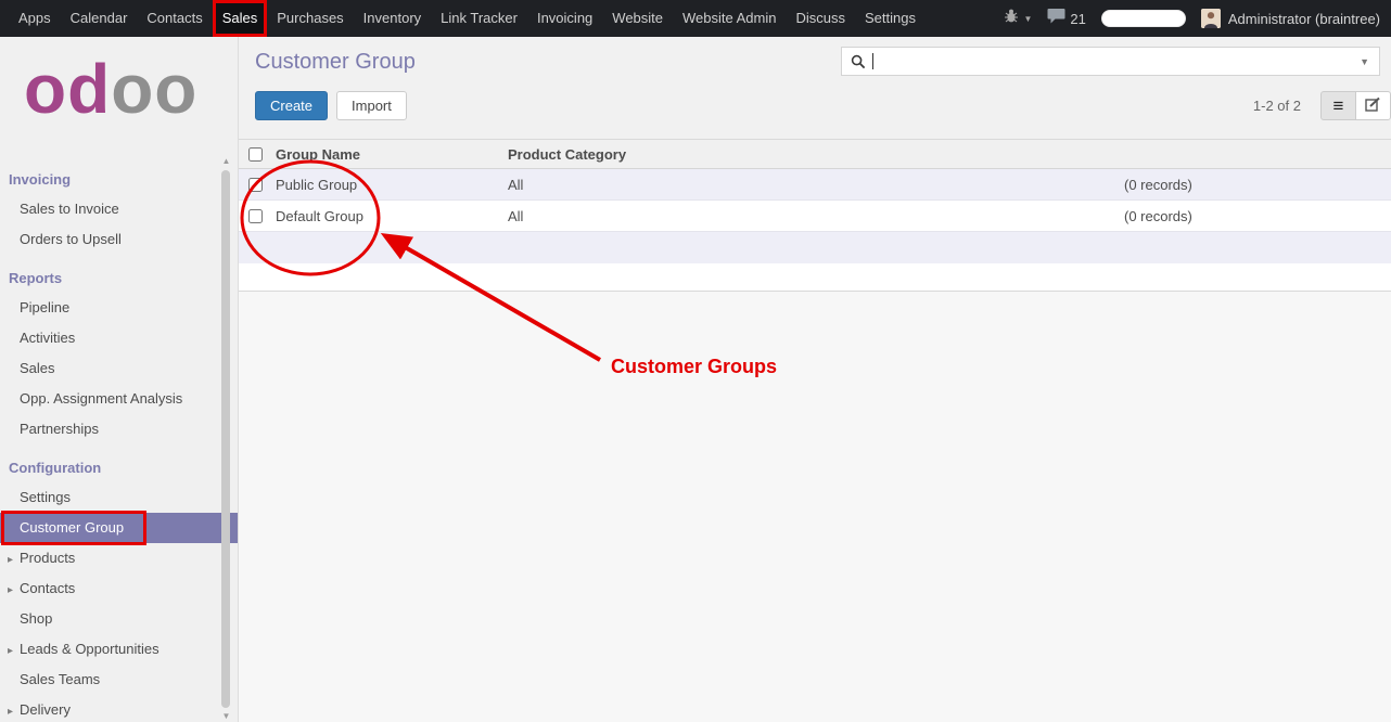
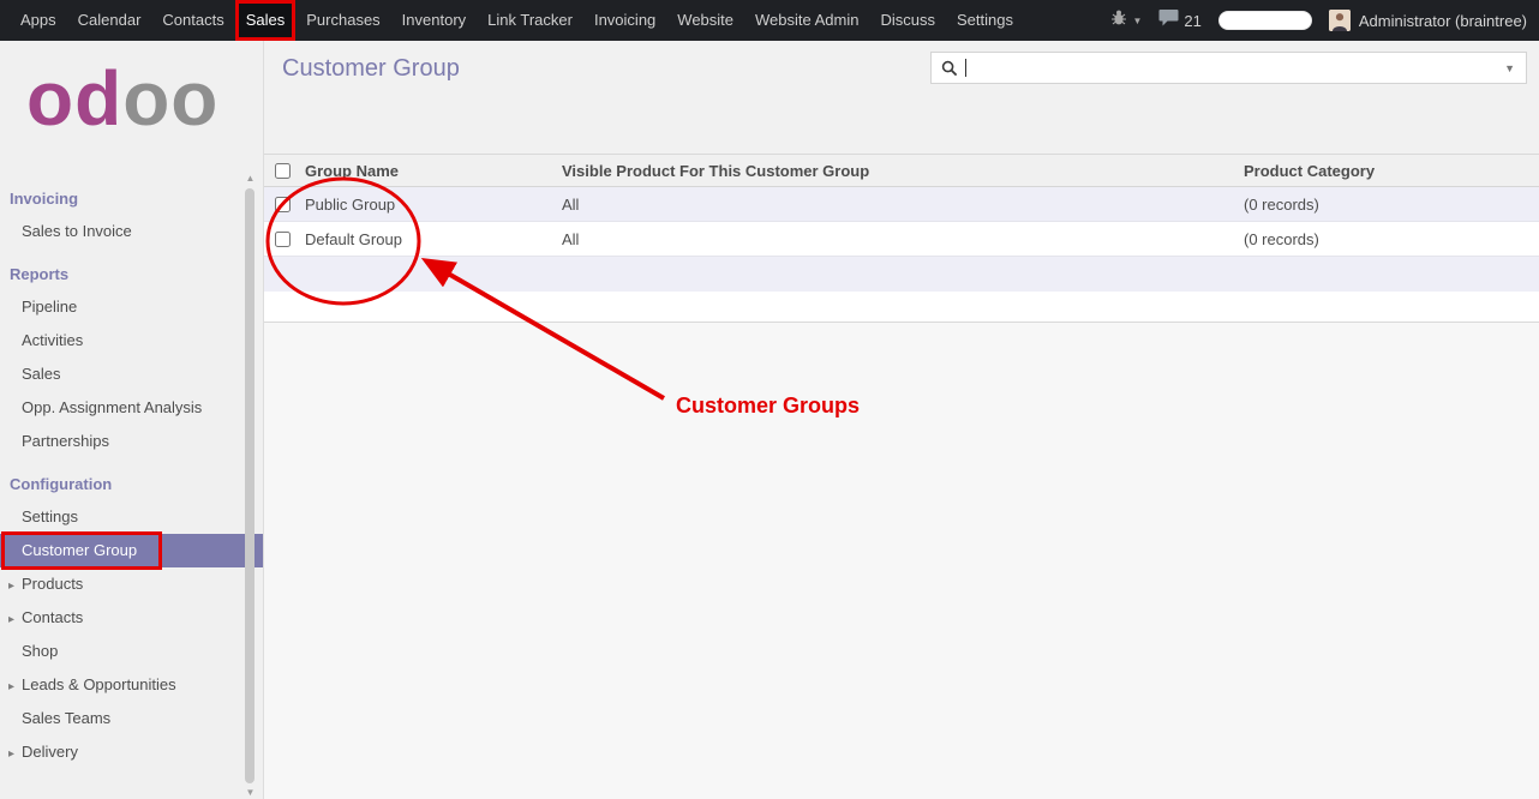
  Apps
  Calendar
  Contacts
  Sales
  Purchases
  Inventory
  Link Tracker
  Invoicing
  Website
  Website Admin
  Discuss
  Settings
  ▼
  21
  Administrator (braintree)
  odoo
  Invoicing
  Sales to Invoice
- Orders to Upsell
  Reports
  Pipeline
  Activities
  Sales
  Opp. Assignment Analysis
  Partnerships
  Configuration
  Settings
  Customer Group
  ▸
  Products
  ▸
  Contacts
  Shop
  ▸
  Leads & Opportunities
  Sales Teams
  ▸
  Delivery
  ▲
  ▼
  Customer Group
  ▼
- Create
- Import
- 1-2 of 2
- ≡
  Group Name
+ Visible Product For This Customer Group
  Product Category
  Public Group
  All
  (0 records)
  Default Group
  All
  (0 records)
  Customer Groups
